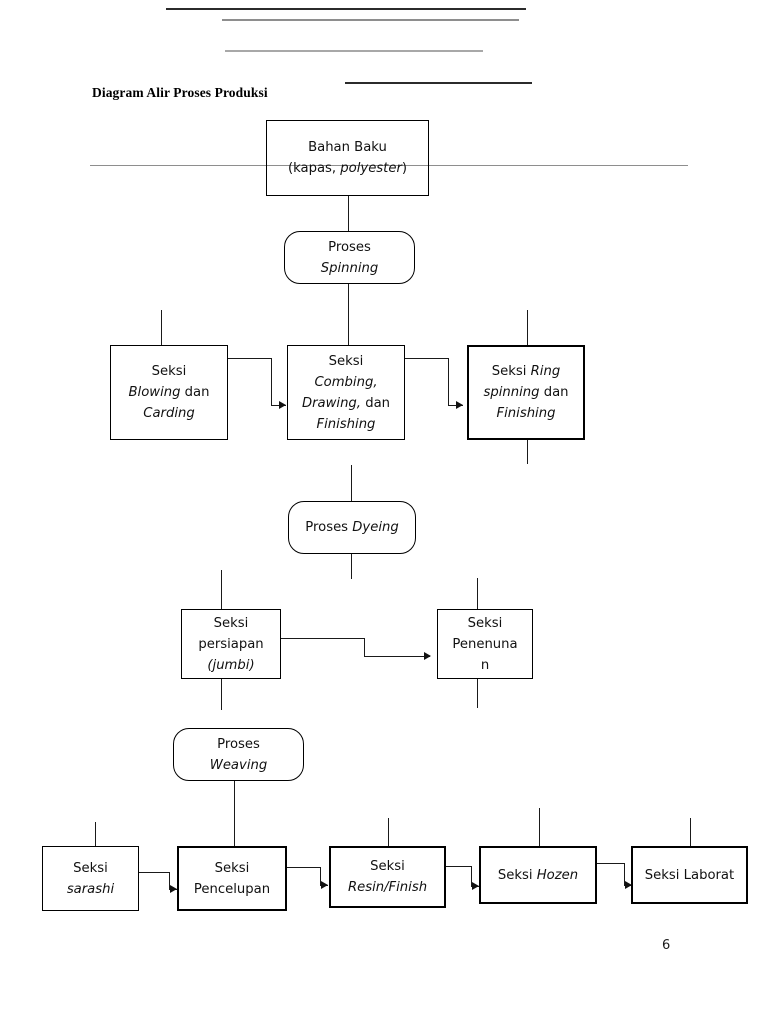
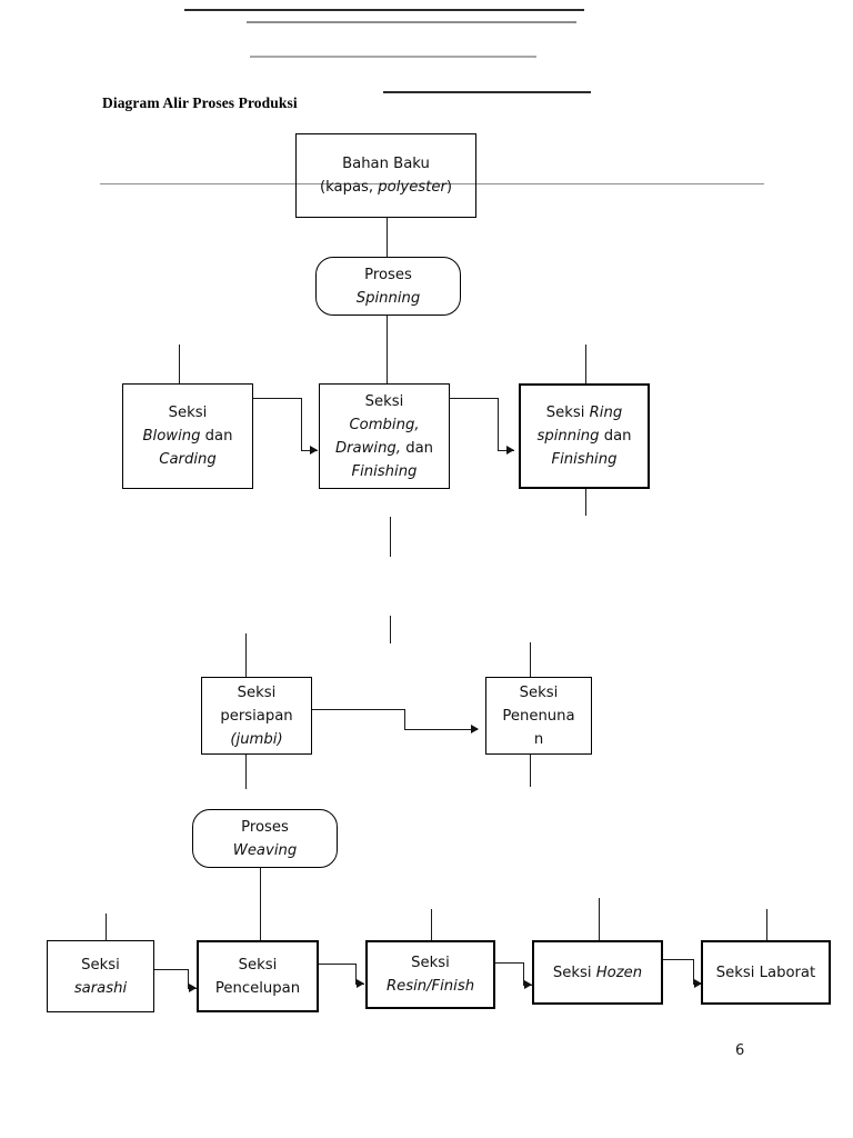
  Diagram Alir Proses Produksi
  Bahan Baku
  (kapas, polyester)
  Proses
  Spinning
  Seksi
  Blowing dan
  Carding
  Seksi
  Combing,
  Drawing, dan
  Finishing
  Seksi Ring
  spinning dan
  Finishing
- Proses Dyeing
  Seksi
  persiapan
  (jumbi)
  Seksi
  Penenuna
  n
  Proses
  Weaving
  Seksi
  sarashi
  Seksi
  Pencelupan
  Seksi
  Resin/Finish
  Seksi Hozen
  Seksi Laborat
  6
